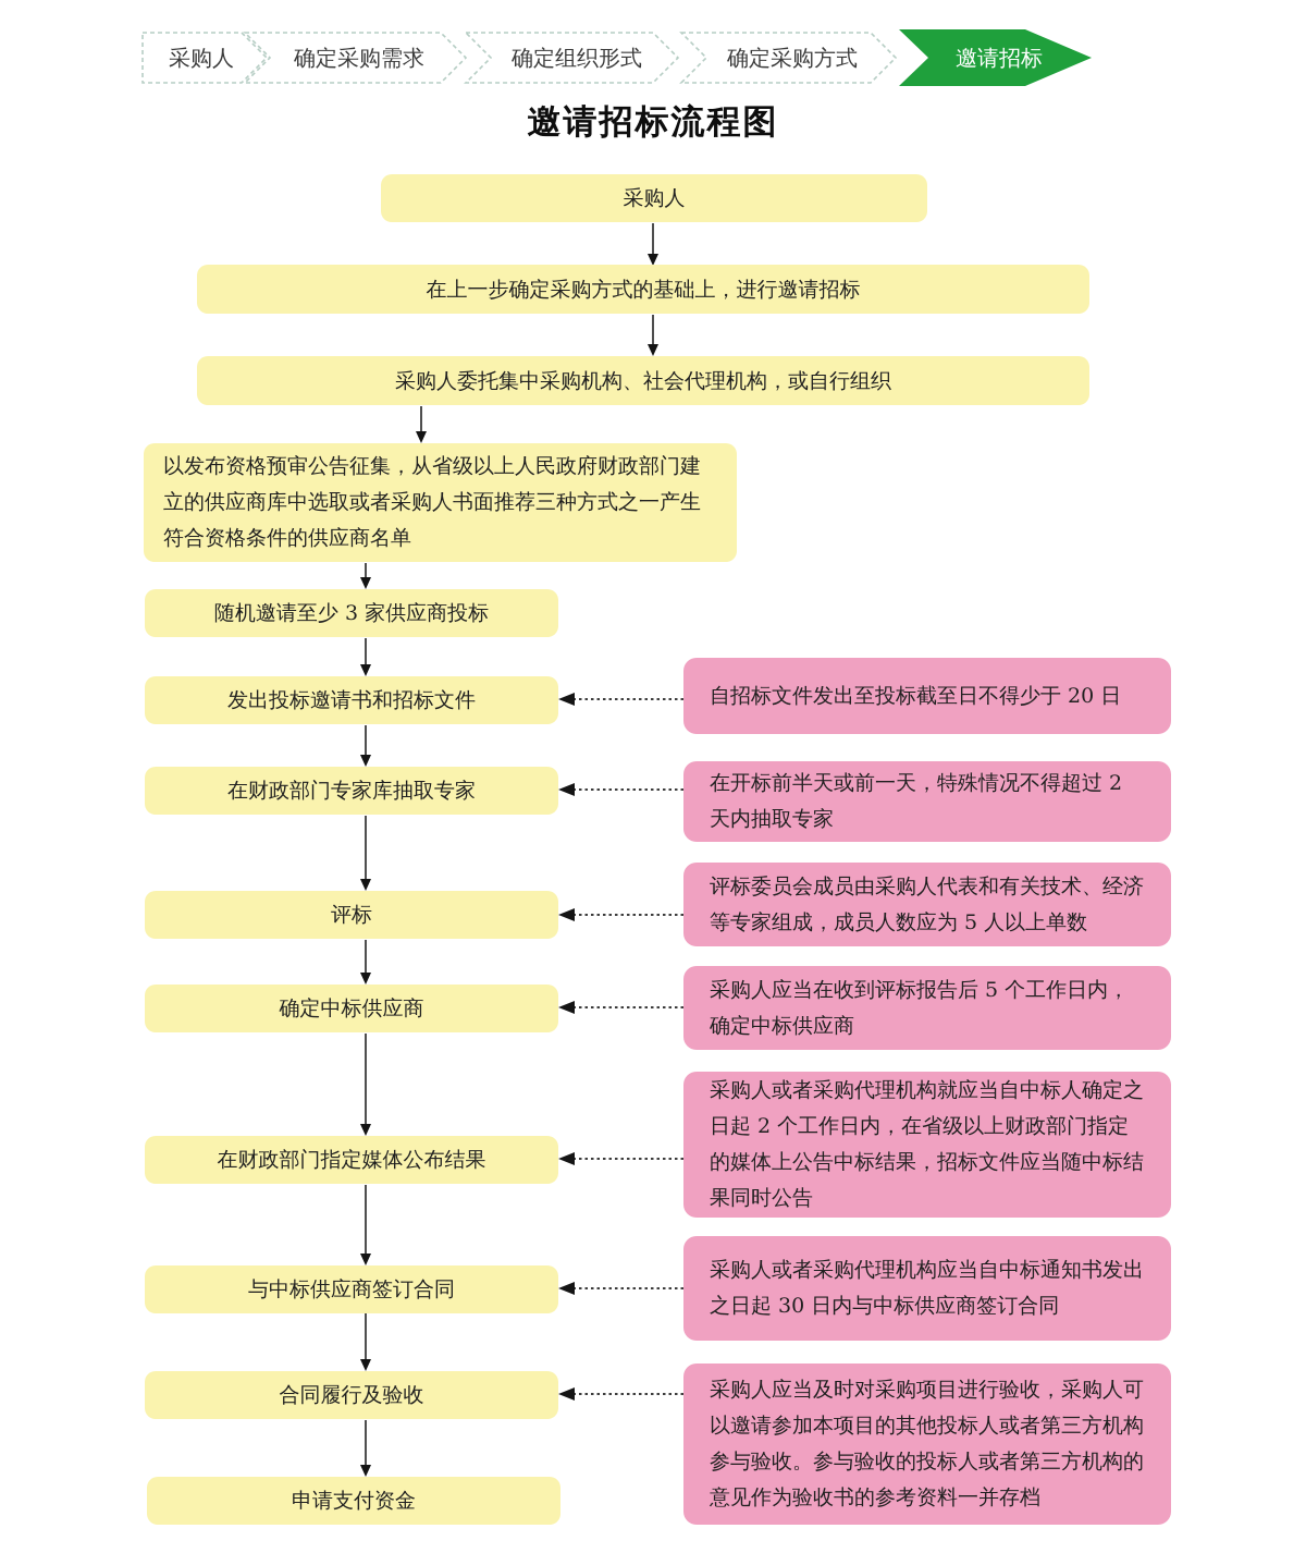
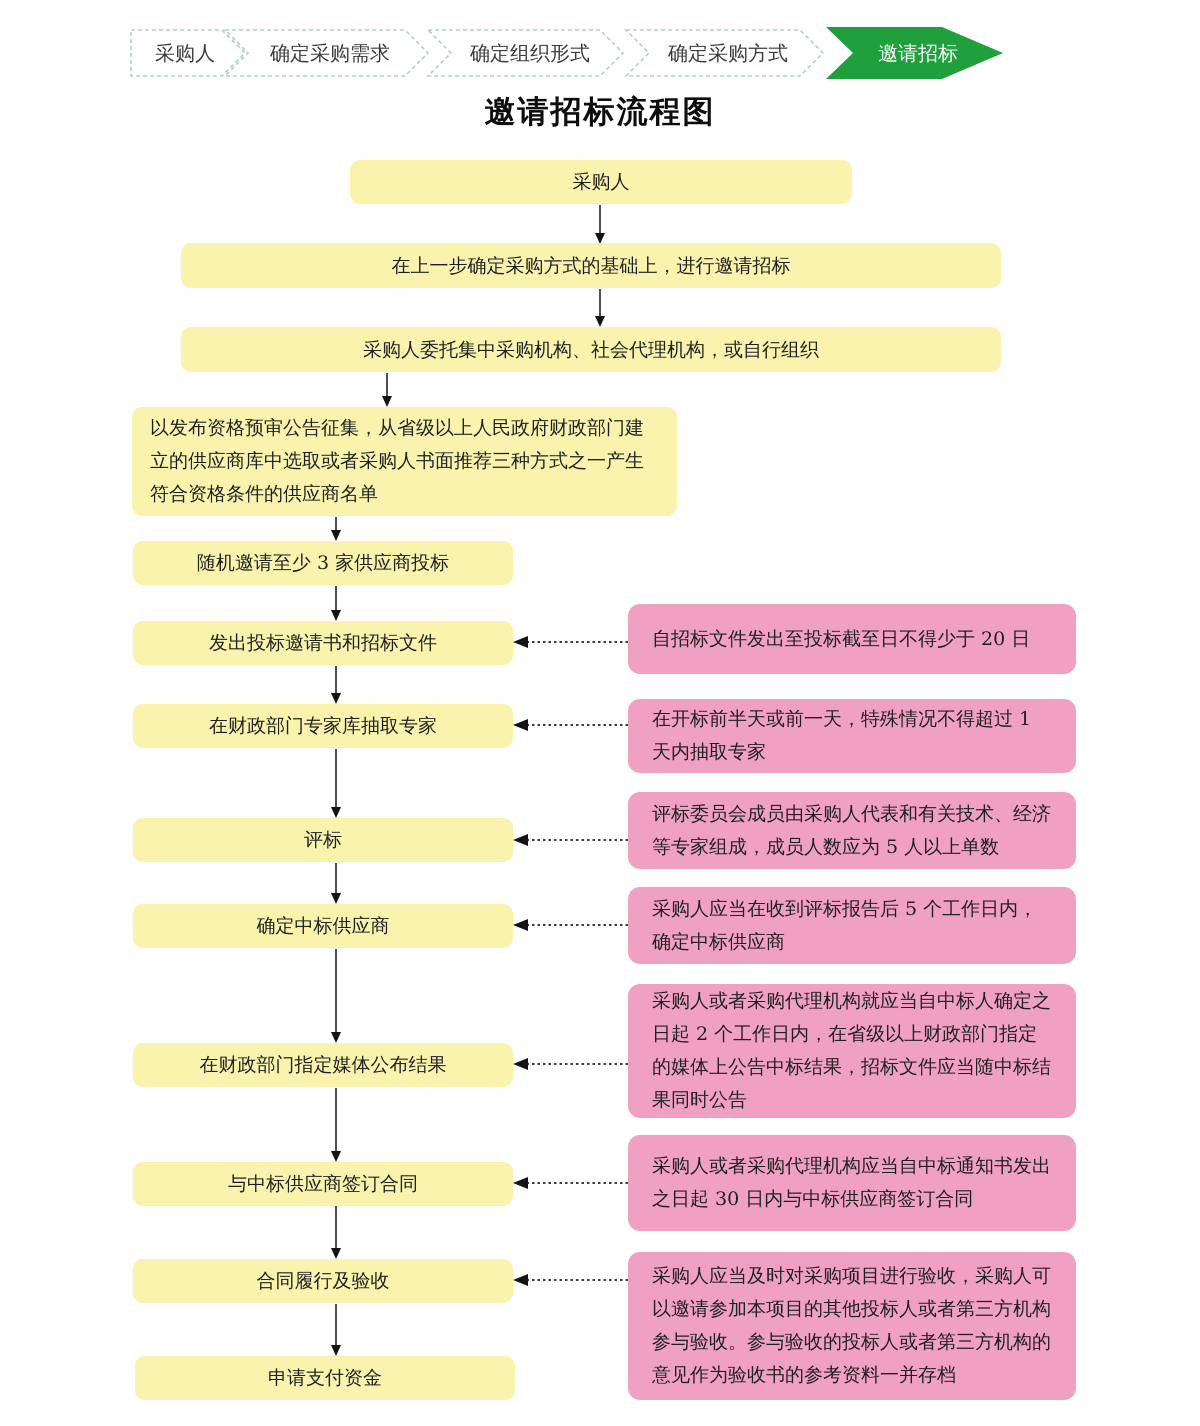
  采购人
  确定采购需求
  确定组织形式
  确定采购方式
  邀请招标
  邀请招标流程图
  采购人
  在上一步确定采购方式的基础上，进行邀请招标
  采购人委托集中采购机构、社会代理机构，或自行组织
  以发布资格预审公告征集，从省级以上人民政府财政部门建立的供应商库中选取或者采购人书面推荐三种方式之一产生符合资格条件的供应商名单
  随机邀请至少 3 家供应商投标
  发出投标邀请书和招标文件
  在财政部门专家库抽取专家
  评标
  确定中标供应商
  在财政部门指定媒体公布结果
  与中标供应商签订合同
  合同履行及验收
  申请支付资金
  自招标文件发出至投标截至日不得少于 20 日
- 在开标前半天或前一天，特殊情况不得超过 2 天内抽取专家
+ 在开标前半天或前一天，特殊情况不得超过 1 天内抽取专家
  评标委员会成员由采购人代表和有关技术、经济等专家组成，成员人数应为 5 人以上单数
  采购人应当在收到评标报告后 5 个工作日内，确定中标供应商
  采购人或者采购代理机构就应当自中标人确定之日起 2 个工作日内，在省级以上财政部门指定的媒体上公告中标结果，招标文件应当随中标结果同时公告
  采购人或者采购代理机构应当自中标通知书发出之日起 30 日内与中标供应商签订合同
  采购人应当及时对采购项目进行验收，采购人可以邀请参加本项目的其他投标人或者第三方机构参与验收。参与验收的投标人或者第三方机构的意见作为验收书的参考资料一并存档
